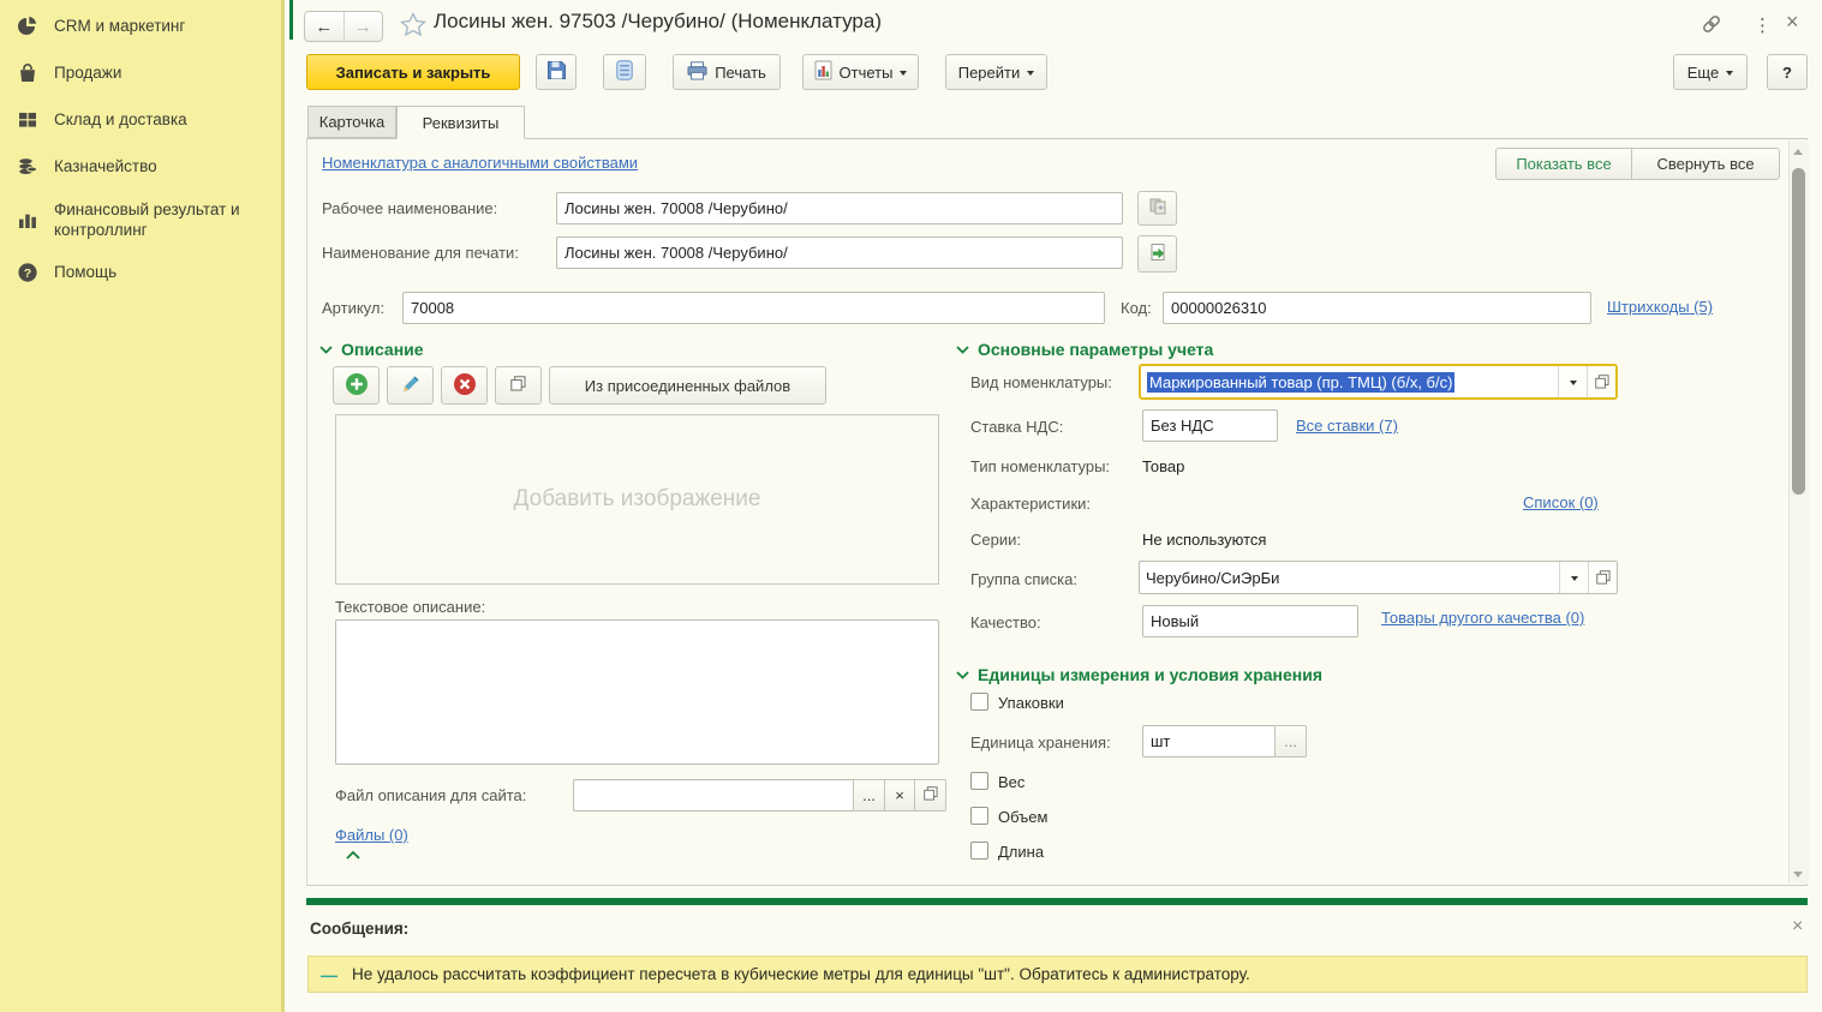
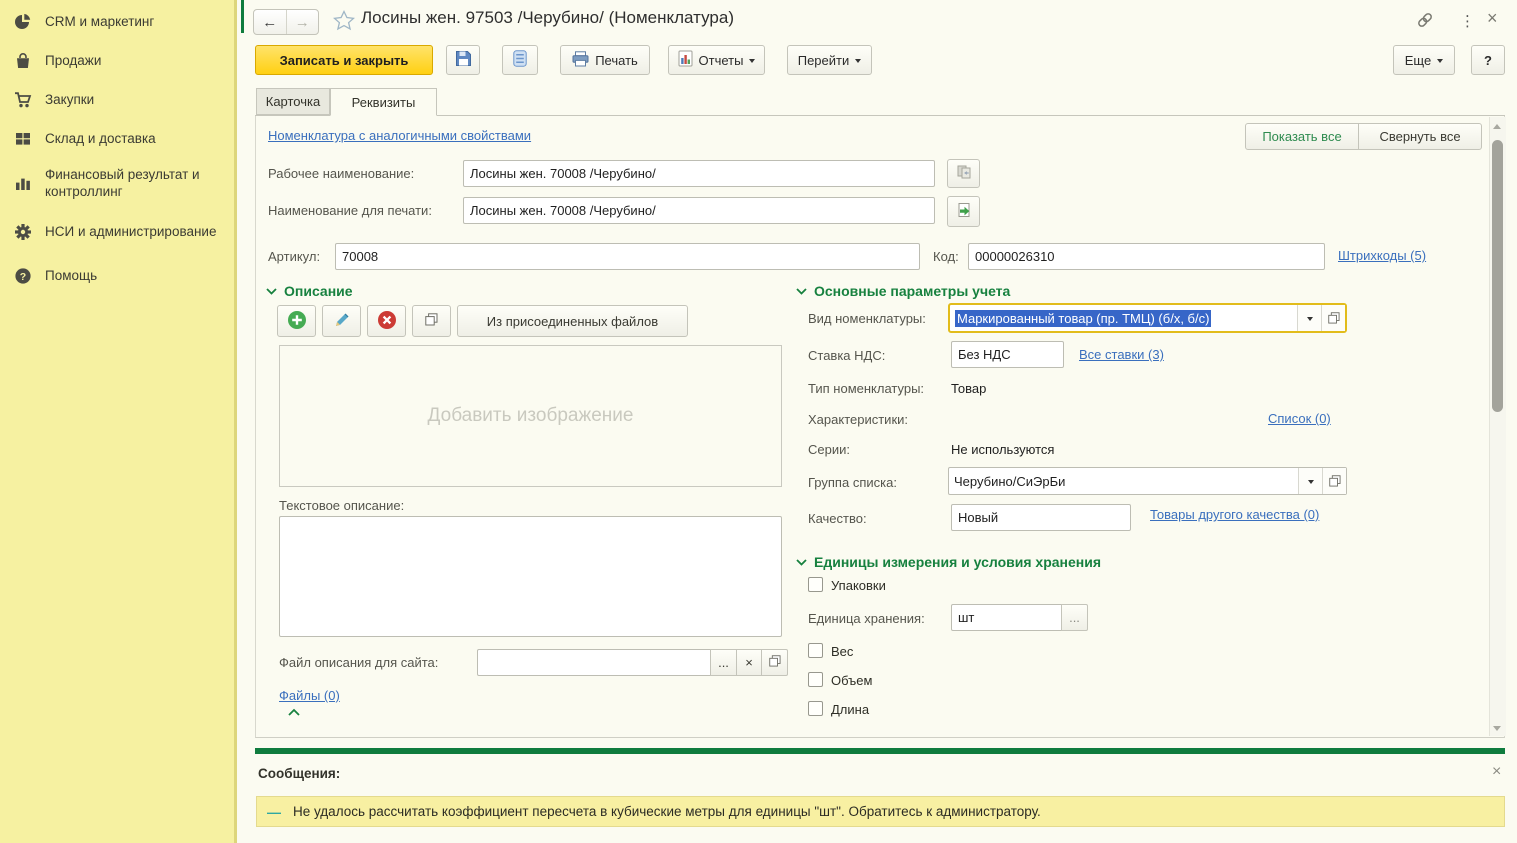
  CRM и маркетинг
  Продажи
+ Закупки
  Склад и доставка
- Казначейство
  Финансовый результат и контроллинг
+ НСИ и администрирование
  ?
  Помощь
  ←
  →
  Лосины жен. 97503 /Черубино/ (Номенклатура)
  ⋮
  ×
  Записать и закрыть
  Печать
  Отчеты
  Перейти
  Еще
  ?
  Карточка
  Реквизиты
  Номенклатура с аналогичными свойствами
  Показать все
  Свернуть все
  Рабочее наименование:
  Лосины жен. 70008 /Черубино/
  Наименование для печати:
  Лосины жен. 70008 /Черубино/
  Артикул:
  70008
  Код:
  00000026310
  Штрихкоды (5)
  Описание
  Из присоединенных файлов
  Добавить изображение
  Текстовое описание:
  Файл описания для сайта:
  ...
  ×
  Файлы (0)
  Основные параметры учета
  Вид номенклатуры:
  Маркированный товар (пр. ТМЦ) (б/х, б/с)
  Ставка НДС:
  Без НДС
- Все ставки (7)
+ Все ставки (3)
  Тип номенклатуры:
  Товар
  Характеристики:
  Список (0)
  Серии:
  Не используются
  Группа списка:
  Черубино/СиЭрБи
  Качество:
  Новый
  Товары другого качества (0)
  Единицы измерения и условия хранения
  Упаковки
  Единица хранения:
  шт
  ...
  Вес
  Объем
  Длина
  Сообщения:
  ×
  —
  Не удалось рассчитать коэффициент пересчета в кубические метры для единицы "шт". Обратитесь к администратору.
